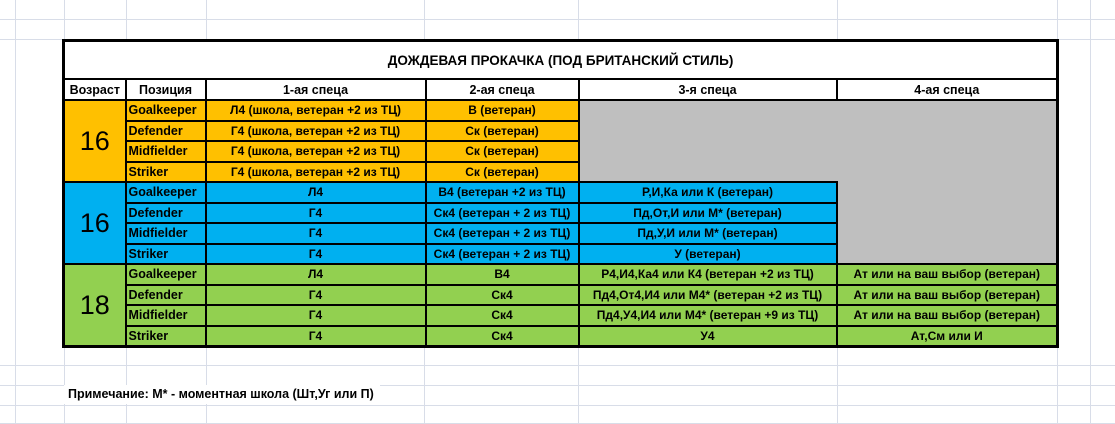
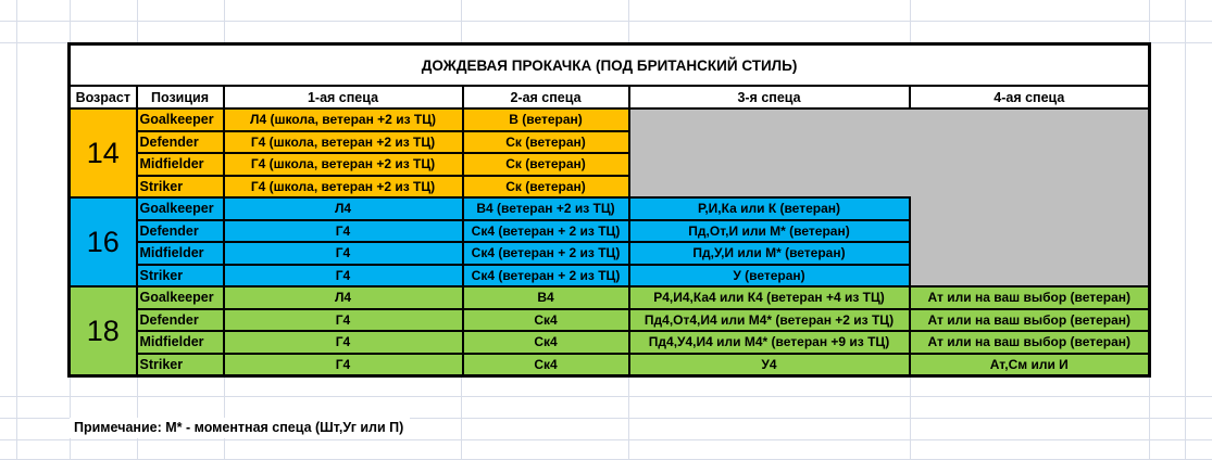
  ДОЖДЕВАЯ ПРОКАЧКА (ПОД БРИТАНСКИЙ СТИЛЬ)
  Возраст	Позиция	1-ая спеца	2-ая спеца	3-я спеца	4-ая спеца
- 16	Goalkeeper	Л4 (школа, ветеран +2 из ТЦ)	В (ветеран)
+ 14	Goalkeeper	Л4 (школа, ветеран +2 из ТЦ)	В (ветеран)
  Defender	Г4 (школа, ветеран +2 из ТЦ)	Ск (ветеран)
  Midfielder	Г4 (школа, ветеран +2 из ТЦ)	Ск (ветеран)
  Striker	Г4 (школа, ветеран +2 из ТЦ)	Ск (ветеран)
  16	Goalkeeper	Л4	В4 (ветеран +2 из ТЦ)	Р,И,Ка или К (ветеран)
  Defender	Г4	Ск4 (ветеран + 2 из ТЦ)	Пд,От,И или М* (ветеран)
  Midfielder	Г4	Ск4 (ветеран + 2 из ТЦ)	Пд,У,И или М* (ветеран)
  Striker	Г4	Ск4 (ветеран + 2 из ТЦ)	У (ветеран)
- 18	Goalkeeper	Л4	В4	Р4,И4,Ка4 или К4 (ветеран +2 из ТЦ)	Ат или на ваш выбор (ветеран)
+ 18	Goalkeeper	Л4	В4	Р4,И4,Ка4 или К4 (ветеран +4 из ТЦ)	Ат или на ваш выбор (ветеран)
  Defender	Г4	Ск4	Пд4,От4,И4 или М4* (ветеран +2 из ТЦ)	Ат или на ваш выбор (ветеран)
  Midfielder	Г4	Ск4	Пд4,У4,И4 или М4* (ветеран +9 из ТЦ)	Ат или на ваш выбор (ветеран)
  Striker	Г4	Ск4	У4	Ат,См или И
- Примечание: М* - моментная школа (Шт,Уг или П)
+ Примечание: М* - моментная спеца (Шт,Уг или П)
